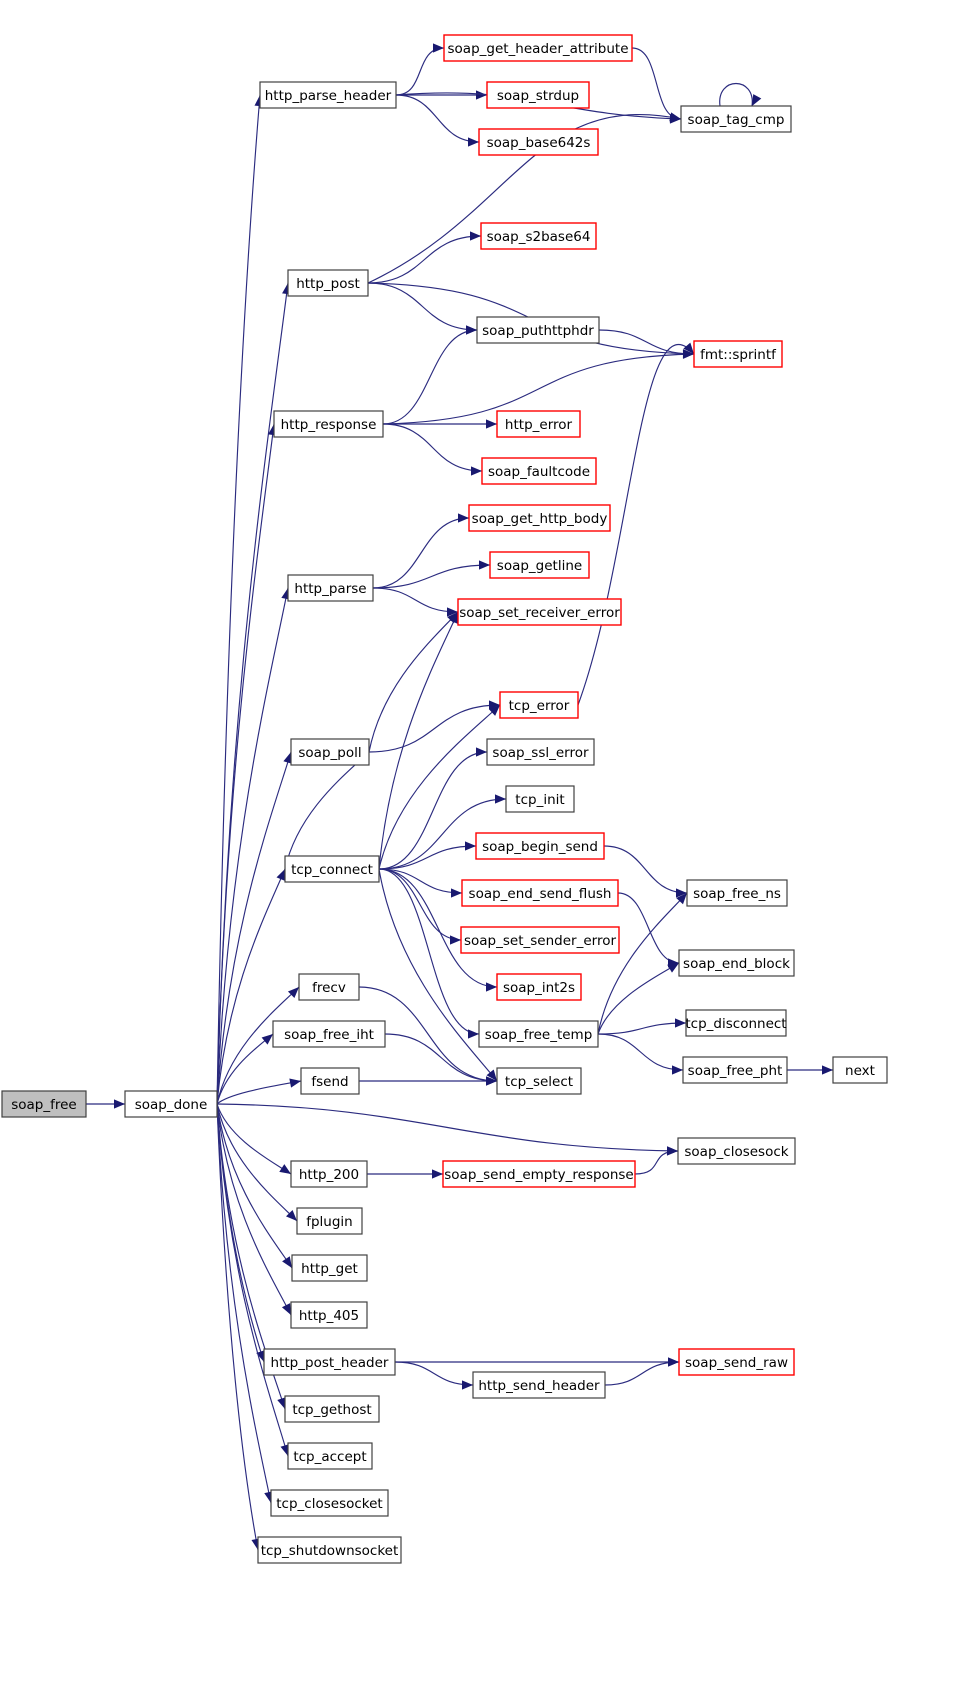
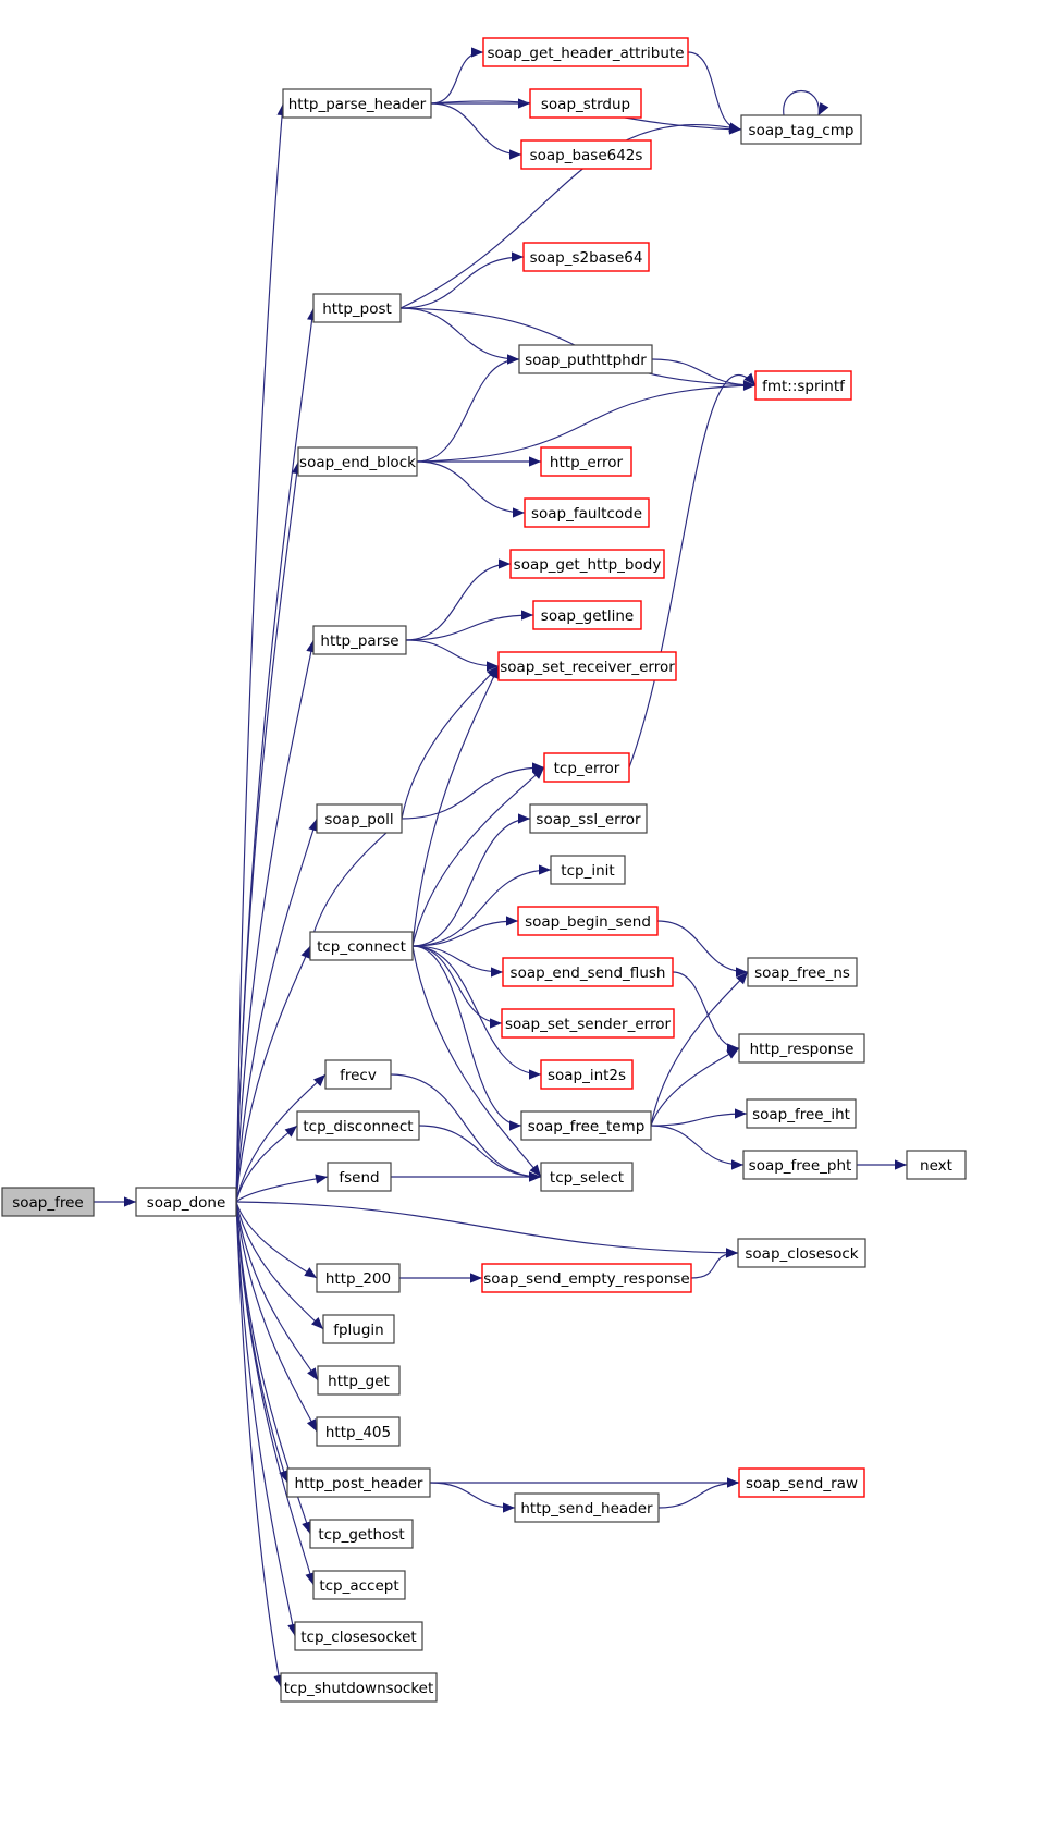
  soap_free
  soap_done
  http_parse_header
  soap_get_header_attribute
  soap_strdup
  soap_base642s
  soap_tag_cmp
  http_post
  soap_s2base64
  soap_puthttphdr
  fmt::sprintf
- http_response
+ soap_end_block
  http_error
  soap_faultcode
  http_parse
  soap_get_http_body
  soap_getline
  soap_set_receiver_error
  soap_poll
  tcp_error
  soap_ssl_error
  tcp_init
  tcp_connect
  soap_begin_send
  soap_end_send_flush
  soap_set_sender_error
  soap_int2s
  soap_free_temp
  soap_free_ns
- soap_end_block
+ http_response
- tcp_disconnect
+ soap_free_iht
  soap_free_pht
  next
  frecv
- soap_free_iht
+ tcp_disconnect
  fsend
  tcp_select
  soap_closesock
  http_200
  soap_send_empty_response
  fplugin
  http_get
  http_405
  http_post_header
  http_send_header
  soap_send_raw
  tcp_gethost
  tcp_accept
  tcp_closesocket
  tcp_shutdownsocket
